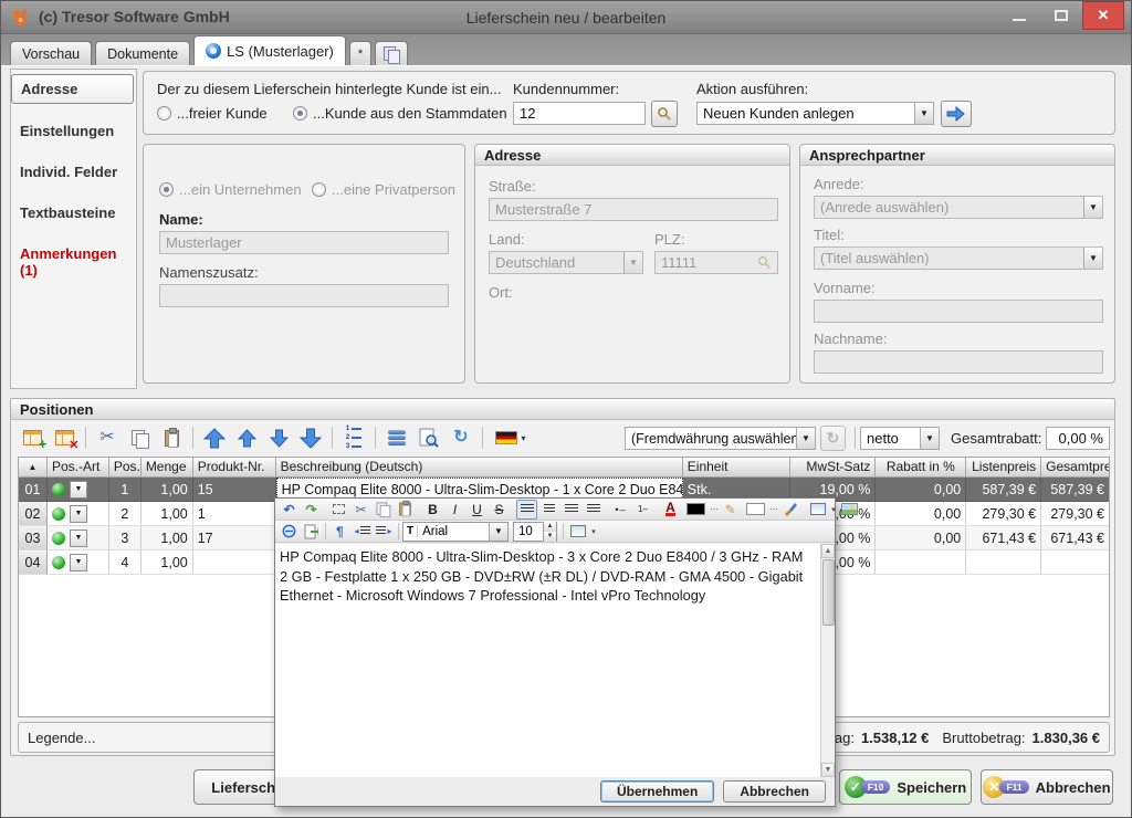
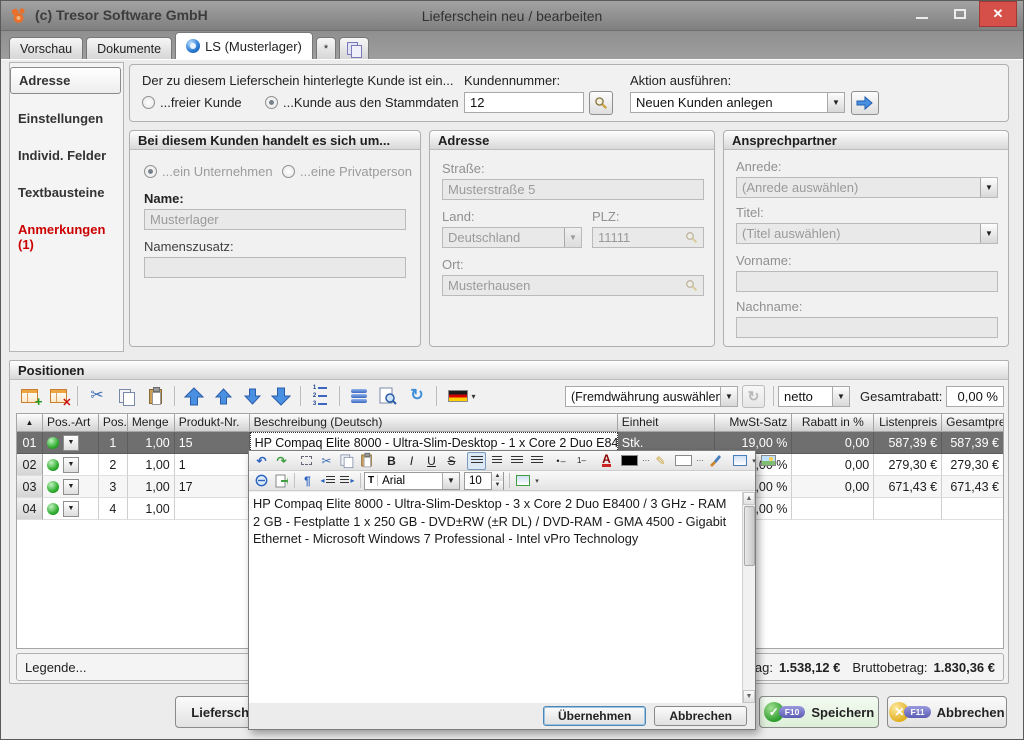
  (c) Tresor Software GmbH
  Lieferschein neu / bearbeiten
  ✕
  Vorschau
  Dokumente
  LS (Musterlager)
  *
  Adresse
  Einstellungen
  Individ. Felder
  Textbausteine
  Anmerkungen (1)
  Der zu diesem Lieferschein hinterlegte Kunde ist ein...
  ...freier Kunde
  ...Kunde aus den Stammdaten
  Kundennummer:
  12
  Aktion ausführen:
  Neuen Kunden anlegen
  ▼
+ Bei diesem Kunden handelt es sich um...
  ...ein Unternehmen
  ...eine Privatperson
  Name:
  Musterlager
  Namenszusatz:
  Adresse
  Straße:
- Musterstraße 7
+ Musterstraße 5
  Land:
  Deutschland
  ▼
  PLZ:
  11111
  Ort:
+ Musterhausen
  Ansprechpartner
  Anrede:
  (Anrede auswählen)
  ▼
  Titel:
  (Titel auswählen)
  ▼
  Vorname:
  Nachname:
  Positionen
  ✂
  ↻
  ▾
  (Fremdwährung auswählen
  ▼
  ↻
  netto
  ▼
  Gesamtrabatt:
  0,00 %
  ▲
  Pos.-Art
  Pos.
  Menge
  Produkt-Nr.
  Beschreibung (Deutsch)
  Einheit
  MwSt-Satz
  Rabatt in %
  Listenpreis
  Gesamtpre
  01
  1
  1,00
  15
  HP Compaq Elite 8000 - Ultra-Slim-Desktop - 1 x Core 2 Duo E84
  Stk.
  19,00 %
  0,00
  587,39 €
  587,39 €
  02
  2
  1,00
  1
  0,00
  279,30 €
  279,30 €
  03
  3
  1,00
  17
  0,00
  671,43 €
  671,43 €
  04
  4
  1,00
  Legende...
  1.538,12 €
  Bruttobetrag:
  1.830,36 €
  ✓
  F10
  Speichern
  ✕
  F11
  Abbrechen
  ↶
  ↷
  ✂
  B
  I
  U
  S
  •–
  1–
  A
  ✎
  ¶
  ◂
  ▸
  T
  Arial
  ▼
  10
  HP Compaq Elite 8000 - Ultra-Slim-Desktop - 3 x Core 2 Duo E8400 / 3 GHz - RAM 2 GB - Festplatte 1 x 250 GB - DVD±RW (±R DL) / DVD-RAM - GMA 4500 - Gigabit Ethernet - Microsoft Windows 7 Professional - Intel vPro Technology
  Übernehmen
  Abbrechen
